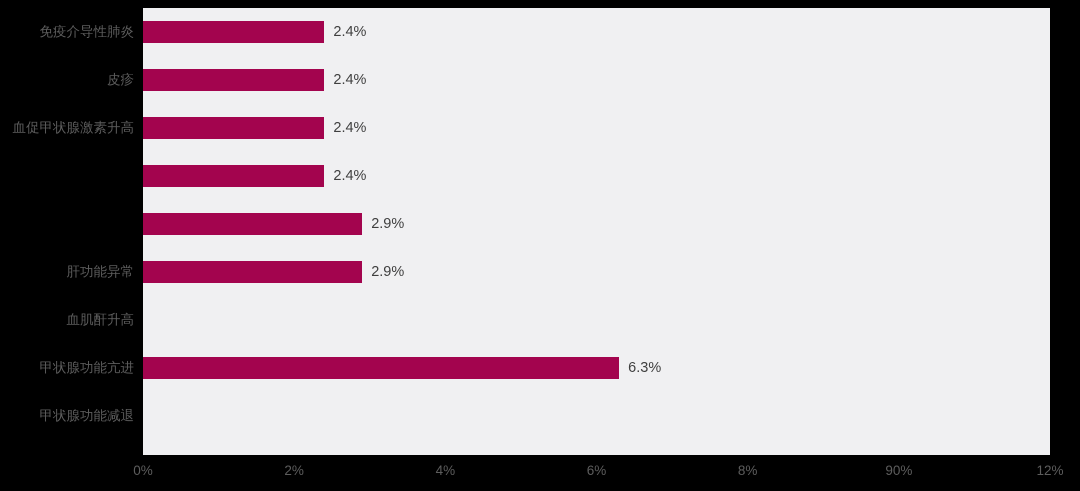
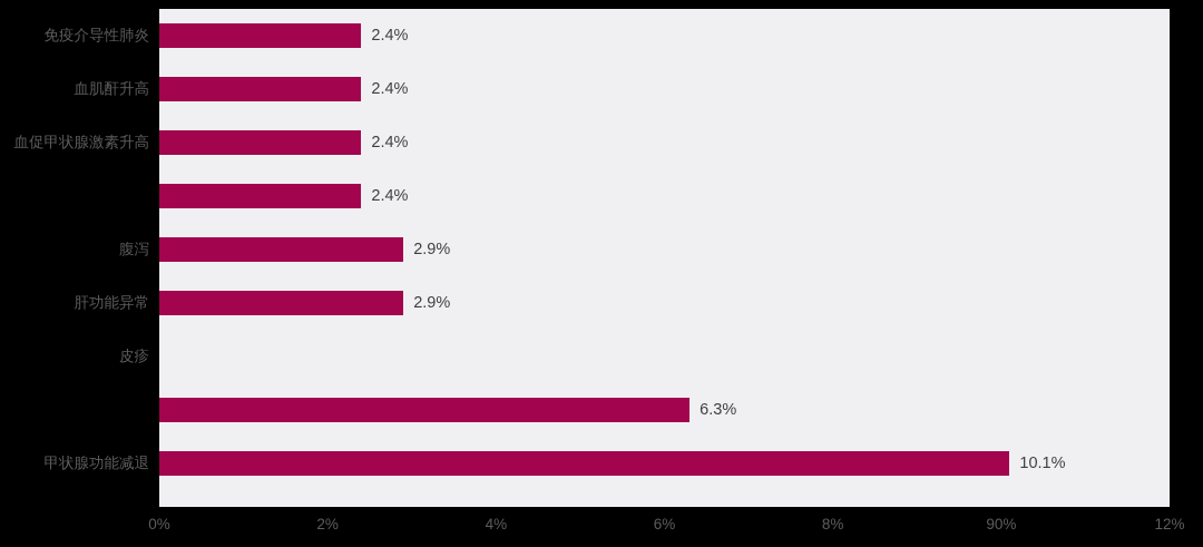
  免疫介导性肺炎
- 皮疹
+ 血肌酐升高
  血促甲状腺激素升高
+ 腹泻
  肝功能异常
- 血肌酐升高
+ 皮疹
- 甲状腺功能亢进
  甲状腺功能减退
  2.4%
  2.4%
  2.4%
  2.4%
  2.9%
  2.9%
  6.3%
+ 10.1%
  0%
  2%
  4%
  6%
  8%
  90%
  12%
